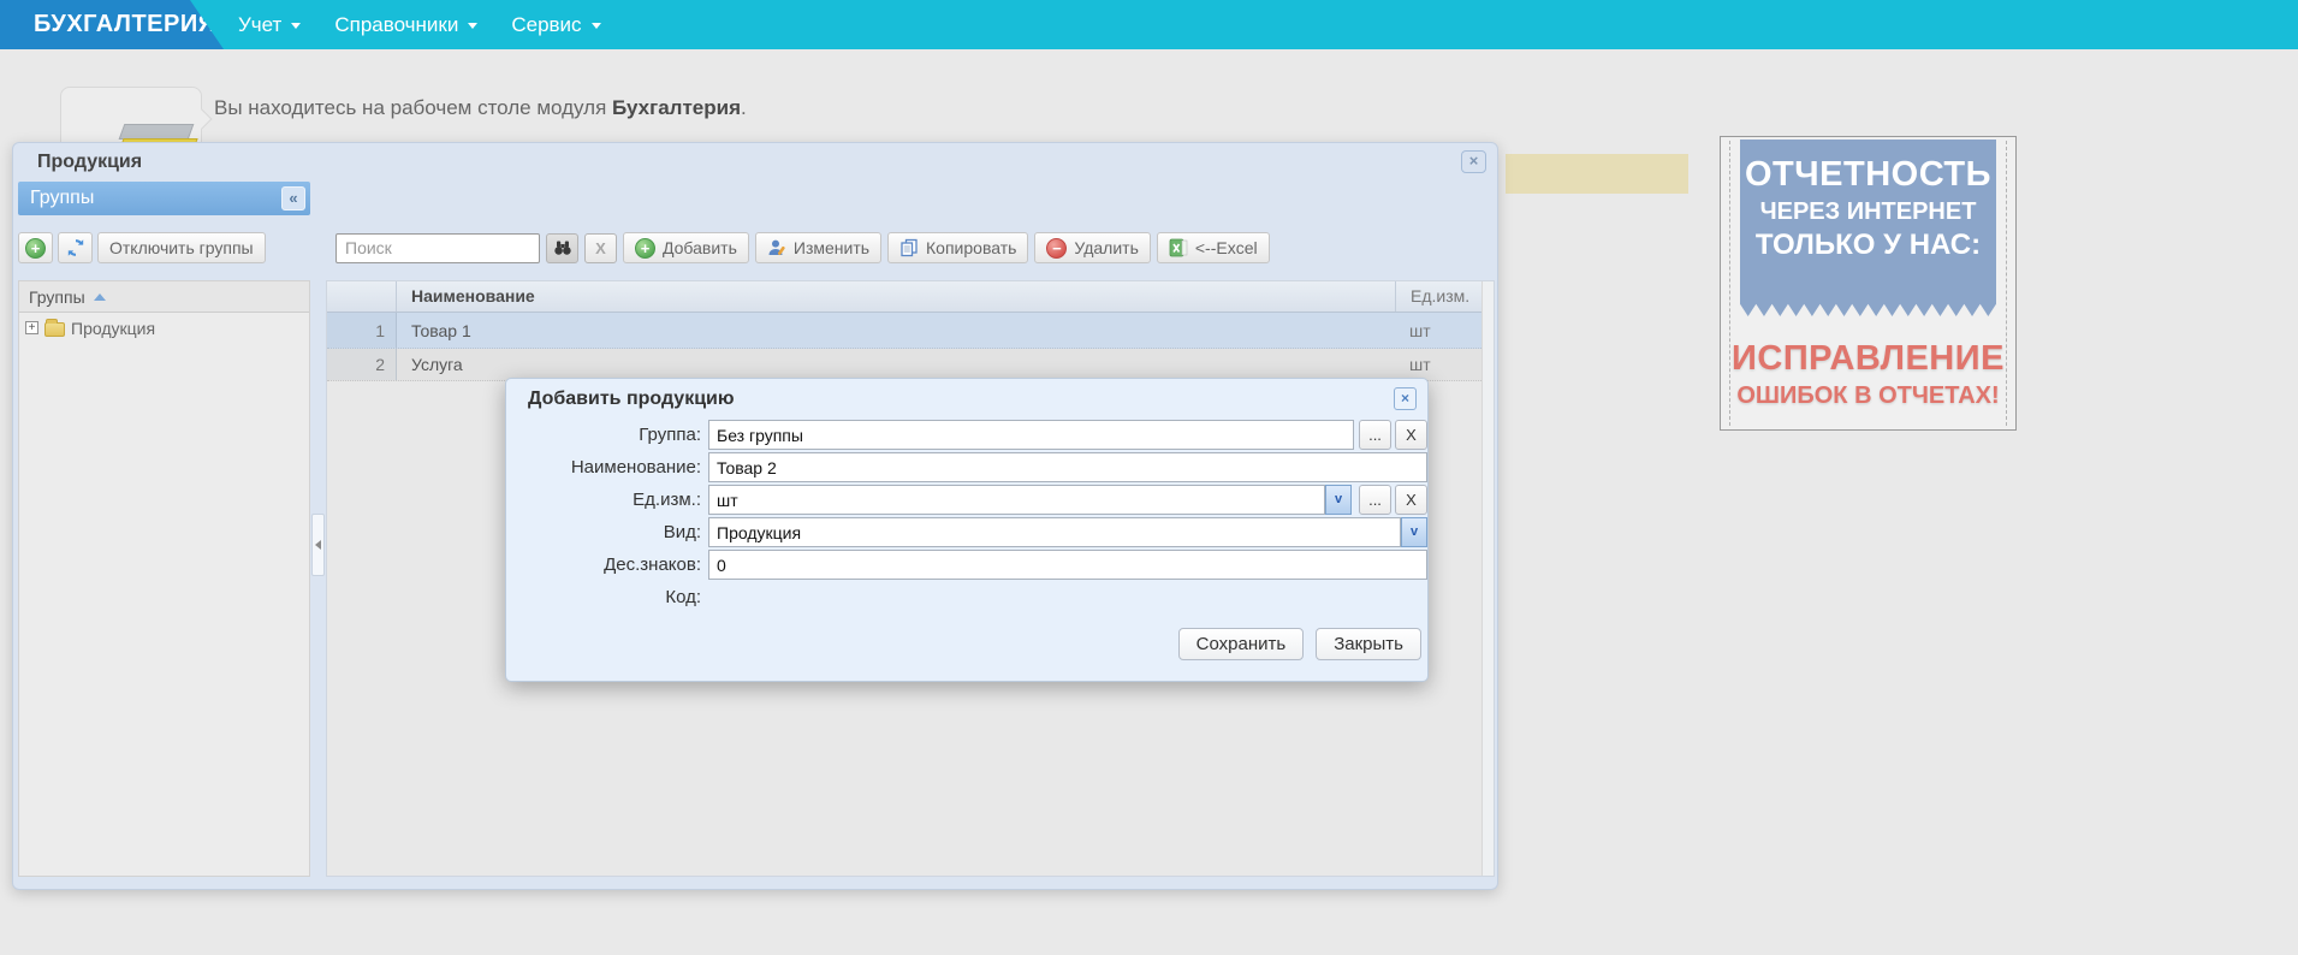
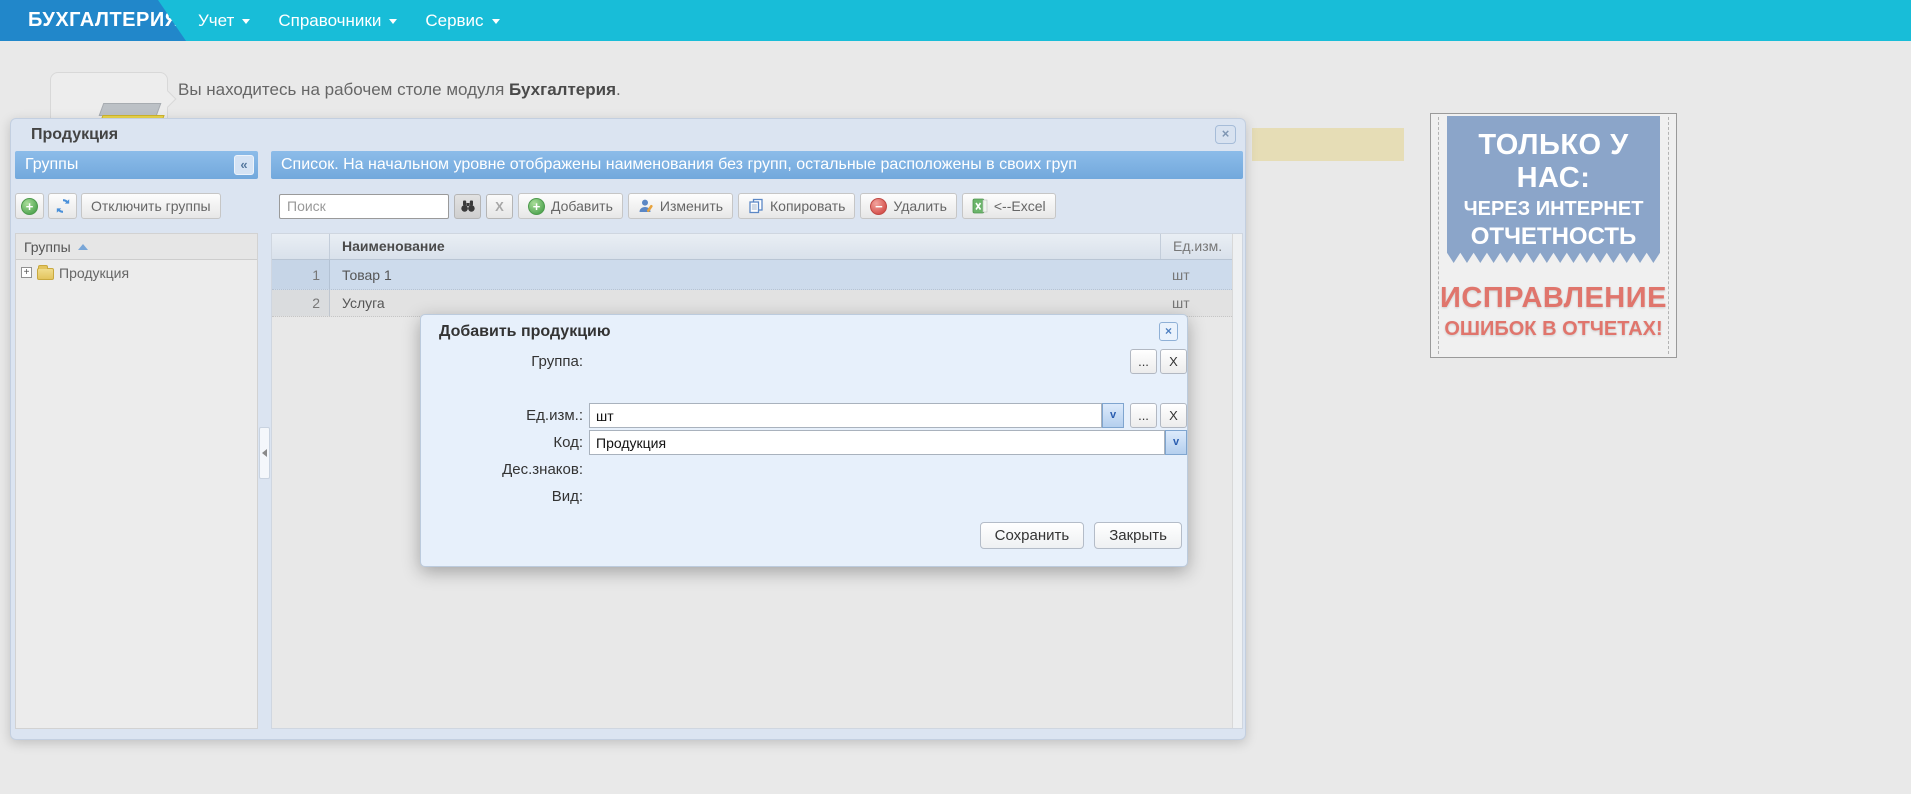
  БУХГАЛТЕРИ
  Учет
  Справочники
  Сервис
  Вы находитесь на рабочем столе модуля Бухгалтерия.
- ОТЧЕТНОСТЬ
+ ТОЛЬКО У НАС:
  ЧЕРЕЗ ИНТЕРНЕТ
- ТОЛЬКО У НАС:
+ ОТЧЕТНОСТЬ
  ИСПРАВЛЕНИЕ
  ОШИБОК В ОТЧЕТАХ!
  Продукция
  ×
  Группы
  «
+ Список. На начальном уровне отображены наименования без групп, остальные расположены в своих груп
  +
  Отключить группы
  Группы
  +
  Продукция
  Поиск
  X
  +
  Добавить
  Изменить
  Копировать
  −
  Удалить
  <--Excel
  Наименование
  Ед.изм.
  1
  Товар 1
  шт
  2
  Услуга
  шт
  Добавить продукцию
  ×
  Группа:
- Без группы
  ...
  X
- Наименование:
- Товар 2
  Ед.изм.:
  шт
  v
  ...
  X
- Вид:
+ Код:
  Продукция
  v
  Дес.знаков:
- 0
- Код:
+ Вид:
  Сохранить
  Закрыть
